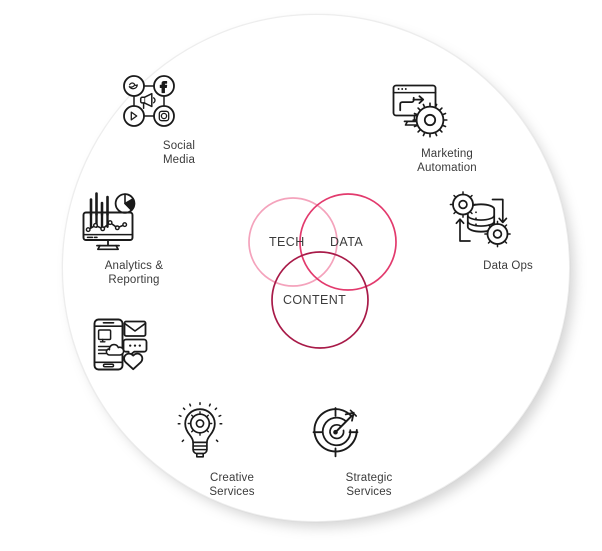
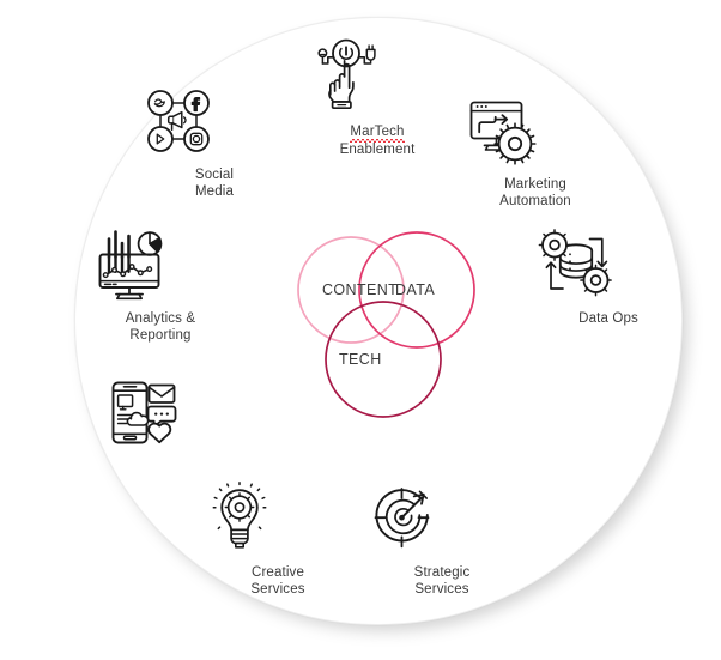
- TECH
+ CONTENT
  DATA
- CONTENT
+ TECH
  Social
  Media
+ MarTech
+ Enablement
  Marketing
  Automation
  Data Ops
  Strategic
  Services
  Creative
  Services
  Analytics &
  Reporting
